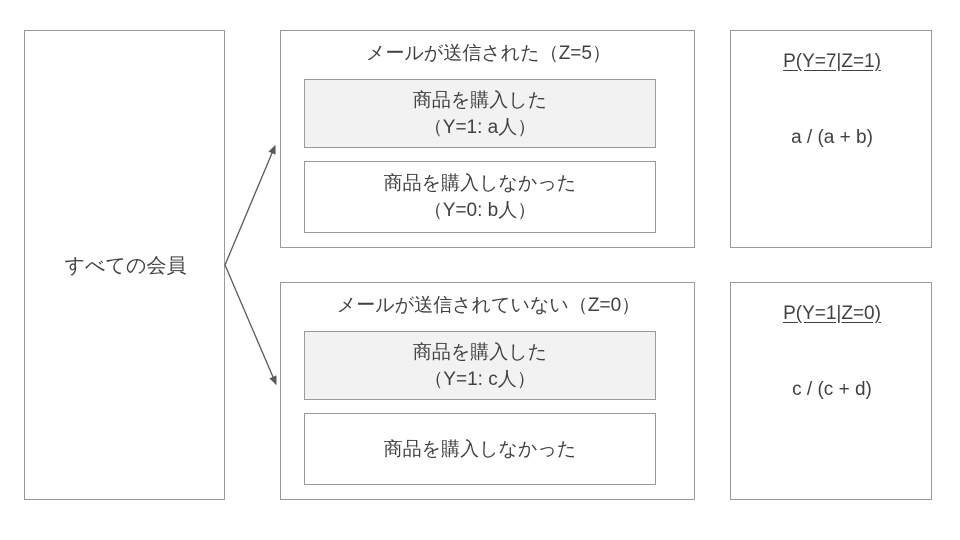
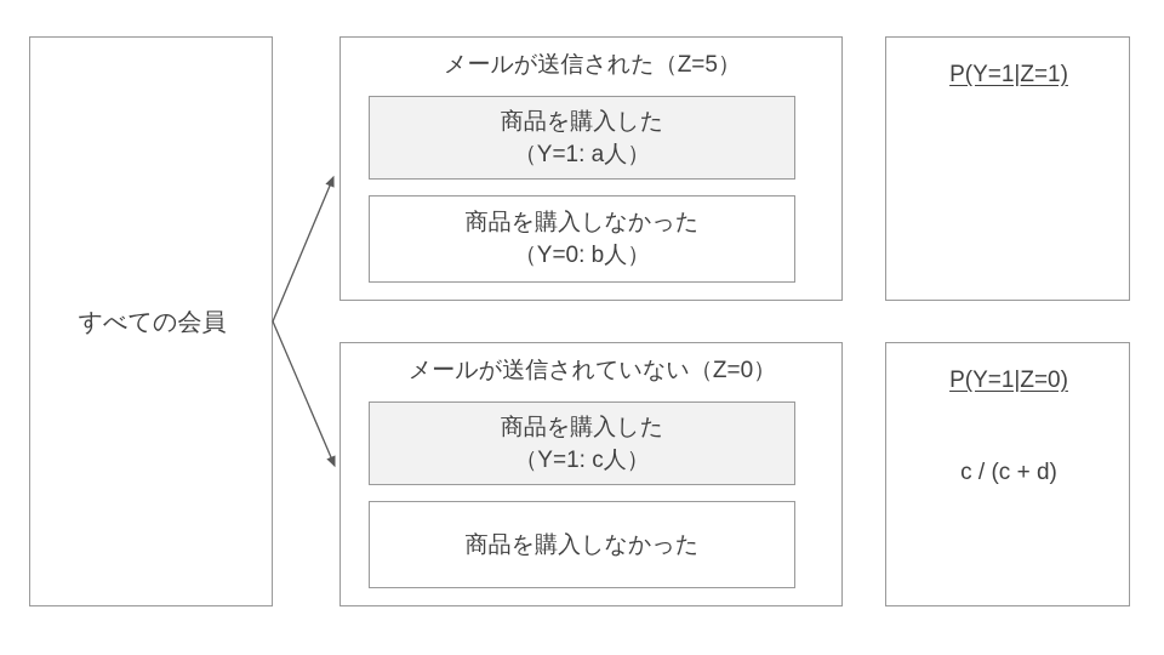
  すべての会員
  メールが送信された（Z=5）
  商品を購入した
  （Y=1: a人）
  商品を購入しなかった
  （Y=0: b人）
  メールが送信されていない（Z=0）
  商品を購入した
  （Y=1: c人）
  商品を購入しなかった
- P(Y=7|Z=1)
+ P(Y=1|Z=1)
- a / (a + b)
  P(Y=1|Z=0)
  c / (c + d)
